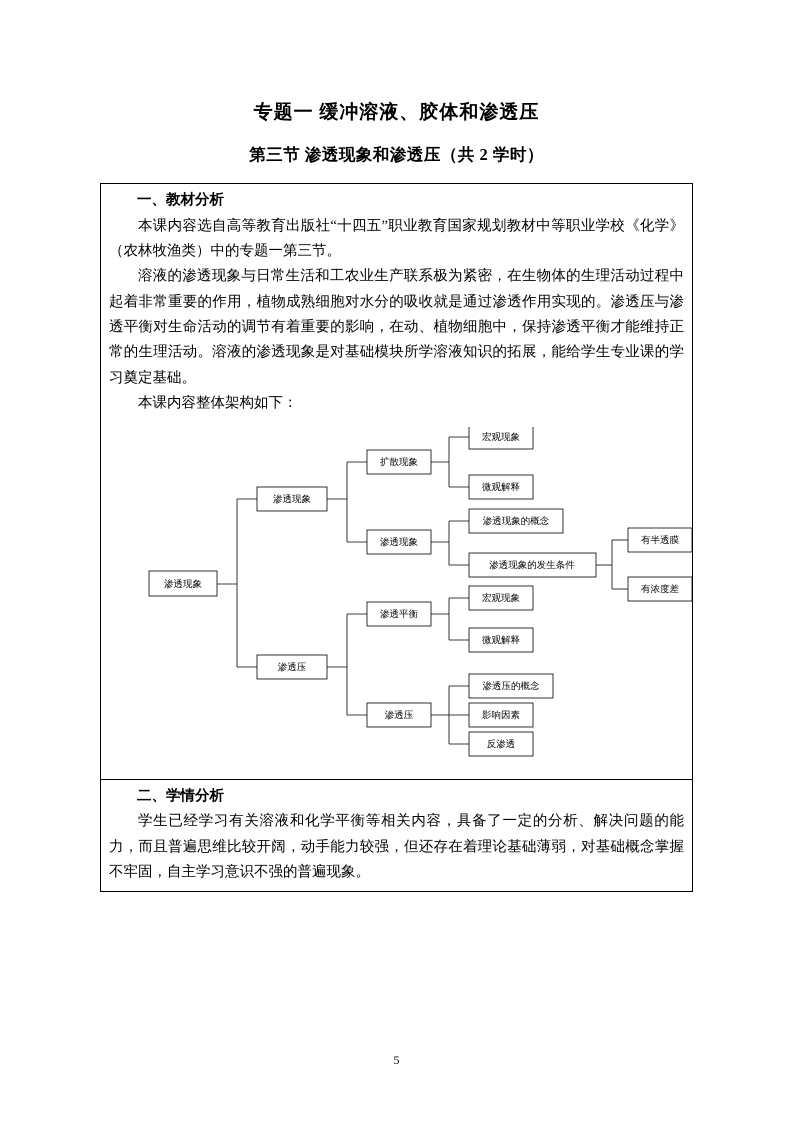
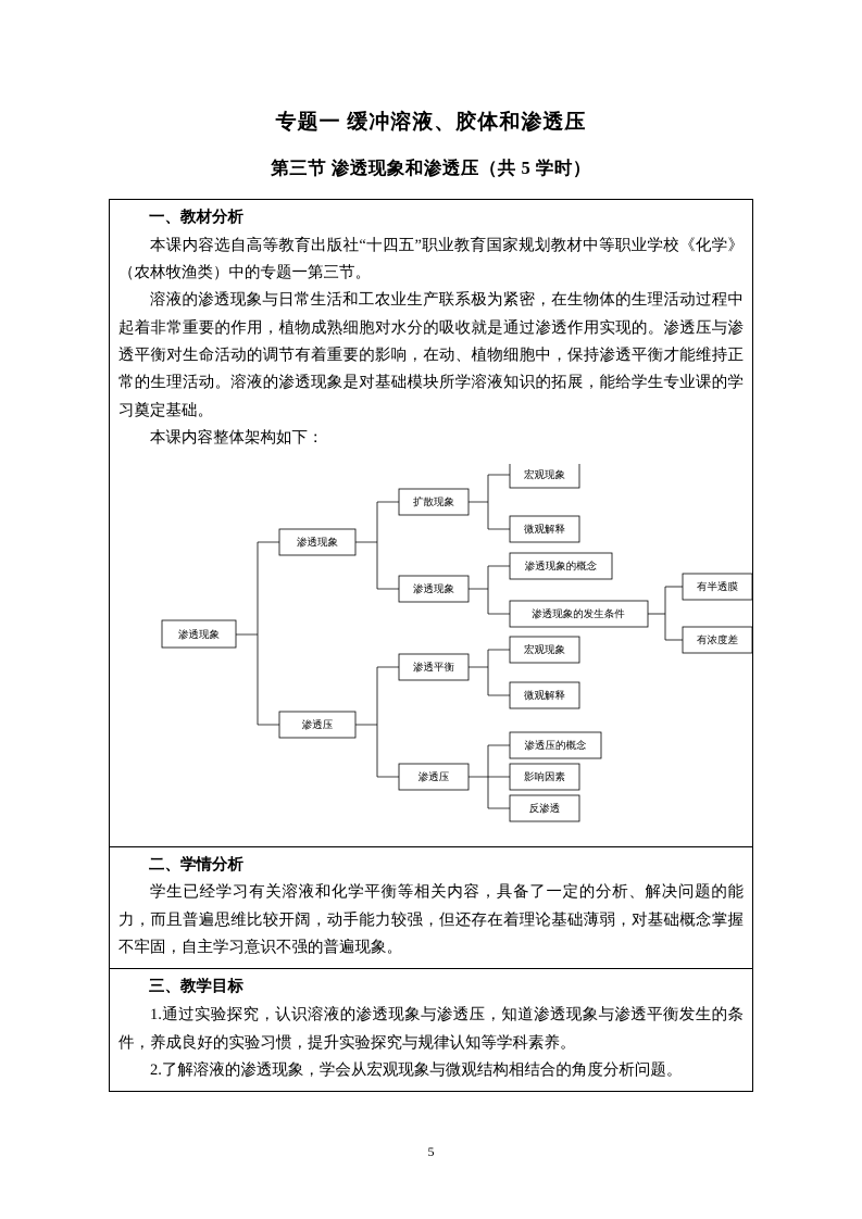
  专题一 缓冲溶液、胶体和渗透压
- 第三节 渗透现象和渗透压（共 2 学时）
+ 第三节 渗透现象和渗透压（共 5 学时）
  一、教材分析 本课内容选自高等教育出版社“十四五”职业教育国家规划教材中等职业学校《化学》（农林牧渔类）中的专题一第三节。 溶液的渗透现象与日常生活和工农业生产联系极为紧密，在生物体的生理活动过程中起着非常重要的作用，植物成熟细胞对水分的吸收就是通过渗透作用实现的。渗透压与渗透平衡对生命活动的调节有着重要的影响，在动、植物细胞中，保持渗透平衡才能维持正常的生理活动。溶液的渗透现象是对基础模块所学溶液知识的拓展，能给学生专业课的学习奠定基础。 本课内容整体架构如下： 渗透现象 渗透现象 渗透压 扩散现象 渗透现象 渗透平衡 渗透压 宏观现象 微观解释 渗透现象的概念 渗透现象的发生条件 宏观现象 微观解释 渗透压的概念 影响因素 反渗透 有半透膜 有浓度差
  二、学情分析 学生已经学习有关溶液和化学平衡等相关内容，具备了一定的分析、解决问题的能力，而且普遍思维比较开阔，动手能力较强，但还存在着理论基础薄弱，对基础概念掌握不牢固，自主学习意识不强的普遍现象。
+ 三、教学目标 1.通过实验探究，认识溶液的渗透现象与渗透压，知道渗透现象与渗透平衡发生的条件，养成良好的实验习惯，提升实验探究与规律认知等学科素养。 2.了解溶液的渗透现象，学会从宏观现象与微观结构相结合的角度分析问题。
  5
